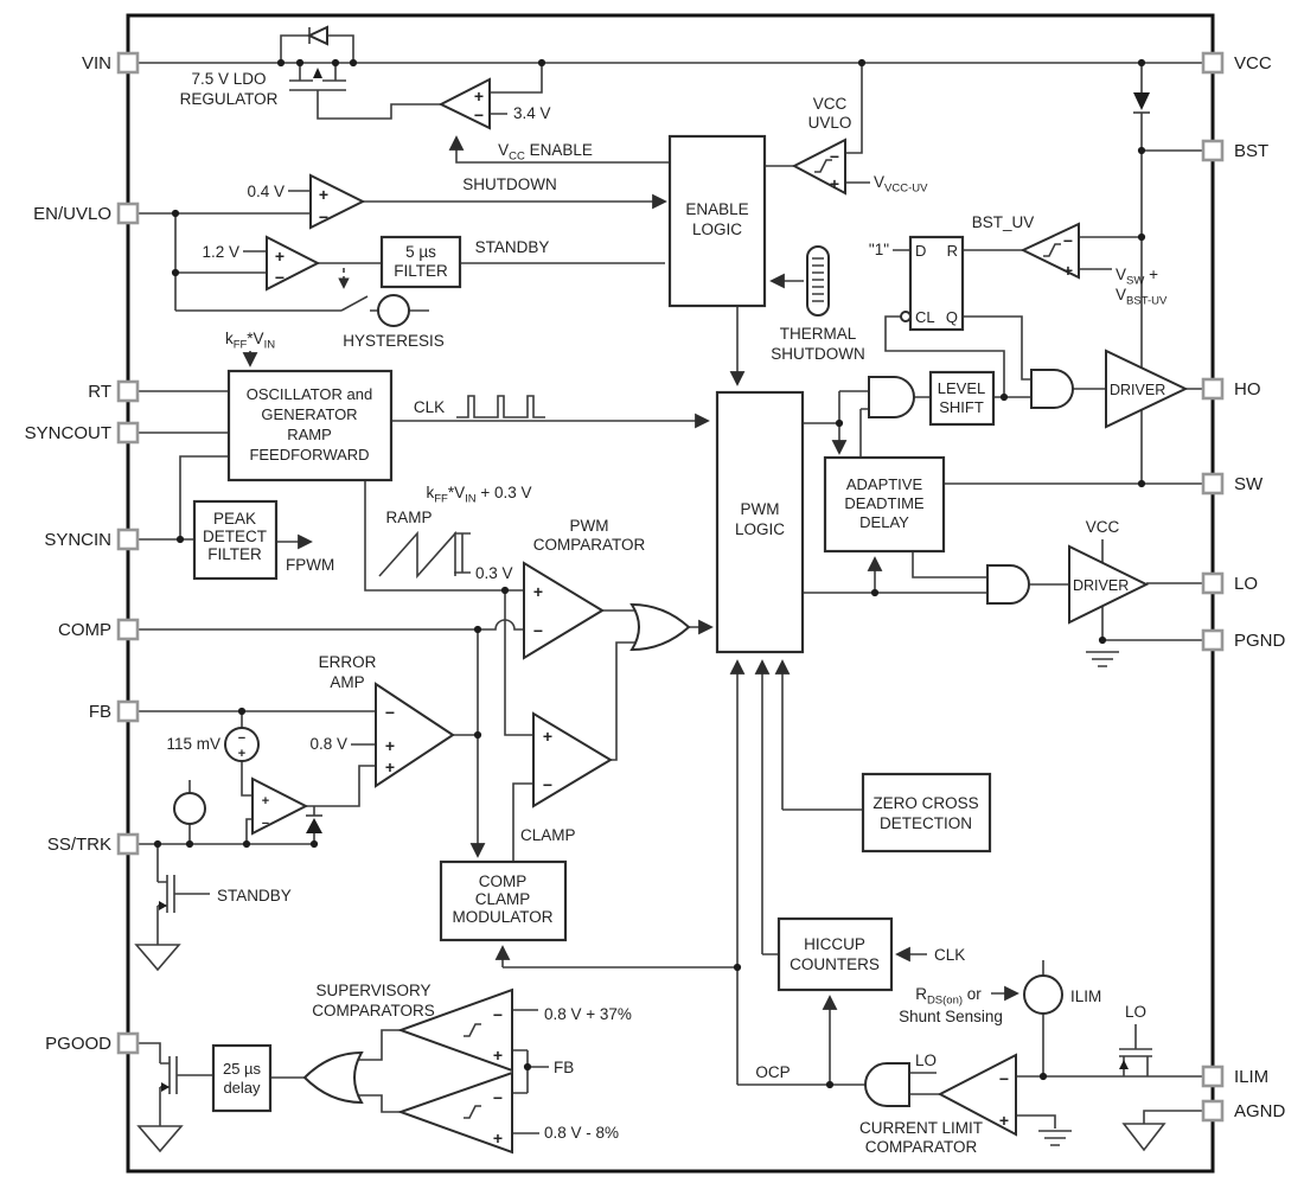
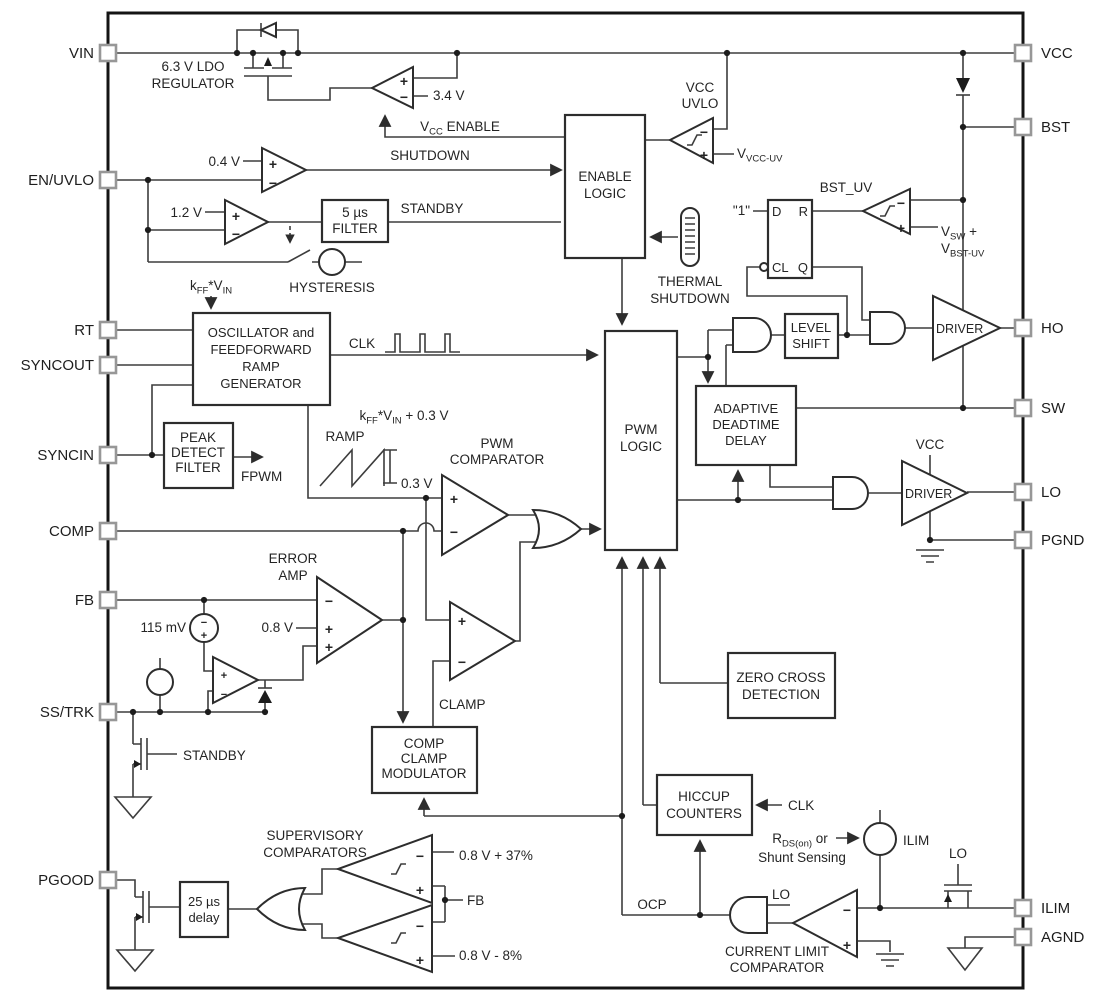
  ENABLE
  LOGIC
  5 µs
  FILTER
  OSCILLATOR and
- GENERATOR
+ FEEDFORWARD
  RAMP
- FEEDFORWARD
+ GENERATOR
  PEAK
  DETECT
  FILTER
  PWM
  LOGIC
  LEVEL
  SHIFT
  ADAPTIVE
  DEADTIME
  DELAY
  ZERO CROSS
  DETECTION
  COMP
  CLAMP
  MODULATOR
  HICCUP
  COUNTERS
  25 µs
  delay
  D
  R
  CL
  Q
  "1"
  +
  −
  +
  −
  +
  −
  −
  +
  −
  +
  +
  −
  +
  −
  −
  +
  +
  +
  −
  −
  +
  −
  +
  −
  +
  −
  +
  DRIVER
  DRIVER
- 7.5 V LDO
+ 6.3 V LDO
  REGULATOR
  3.4 V
  VCC ENABLE
  SHUTDOWN
  0.4 V
  1.2 V
  STANDBY
  HYSTERESIS
  VCC
  UVLO
  VVCC-UV
  THERMAL
  SHUTDOWN
  BST_UV
  VSW +
  VBST-UV
  kFF *VIN
  FPWM
  CLK
  kFF *VIN + 0.3 V
  RAMP
  0.3 V
  PWM
  COMPARATOR
  ERROR
  AMP
  0.8 V
  115 mV
  CLAMP
  STANDBY
  SUPERVISORY
  COMPARATORS
  0.8 V + 37%
  0.8 V - 8%
  FB
  OCP
  CLK
  RDS(on) or
  Shunt Sensing
  ILIM
  LO
  LO
  CURRENT LIMIT
  COMPARATOR
  VCC
  VIN
  EN/UVLO
  RT
  SYNCOUT
  SYNCIN
  COMP
  FB
  SS/TRK
  PGOOD
  VCC
  BST
  HO
  SW
  LO
  PGND
  ILIM
  AGND
